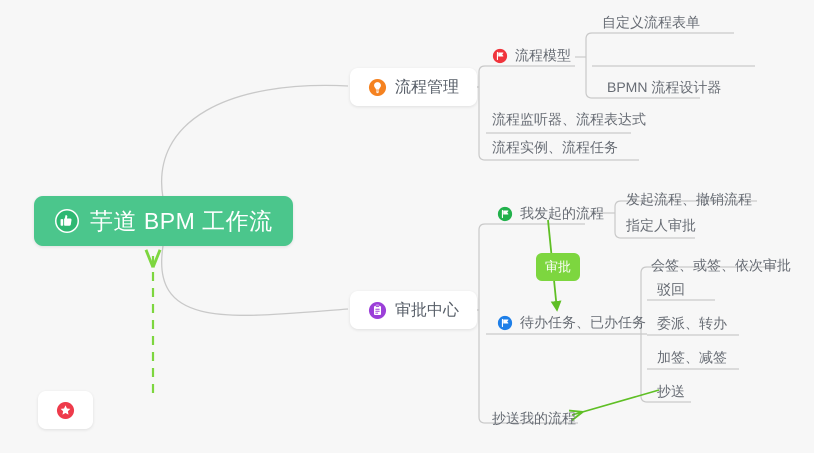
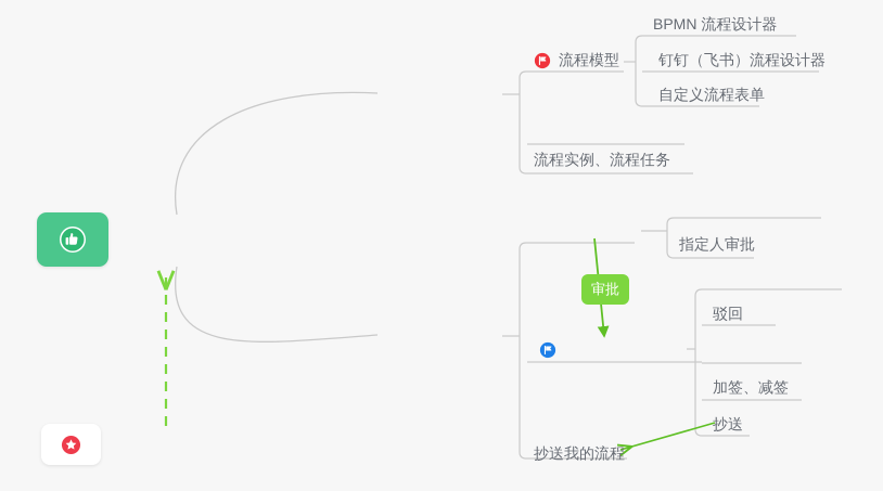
- 芋道 BPM 工作流
- 流程管理
  流程模型
- 自定义流程表单
+ BPMN 流程设计器
+ 钉钉（飞书）流程设计器
- BPMN 流程设计器
+ 自定义流程表单
- 流程监听器、流程表达式
  流程实例、流程任务
- 审批中心
- 我发起的流程
- 发起流程、撤销流程
  指定人审批
  审批
- 待办任务、已办任务
- 会签、或签、依次审批
  驳回
- 委派、转办
  加签、减签
  抄送
  抄送我的流程
